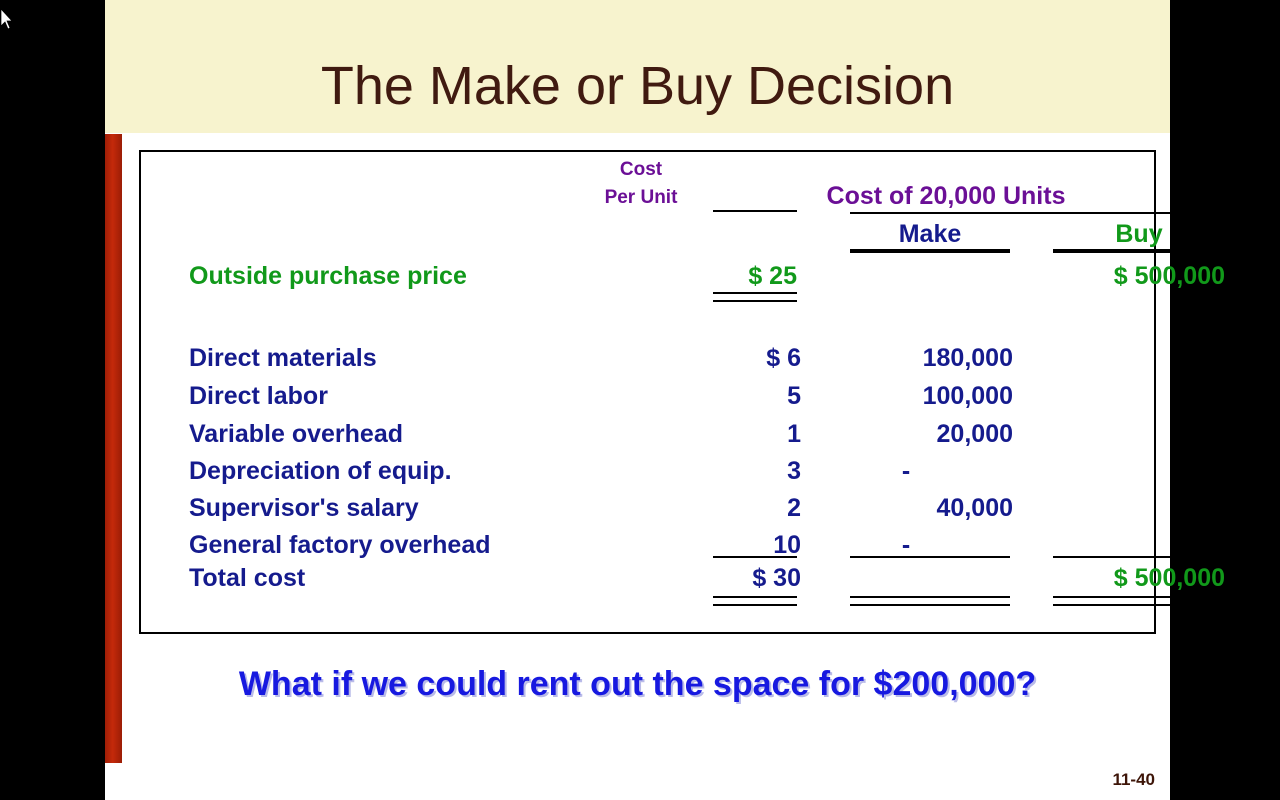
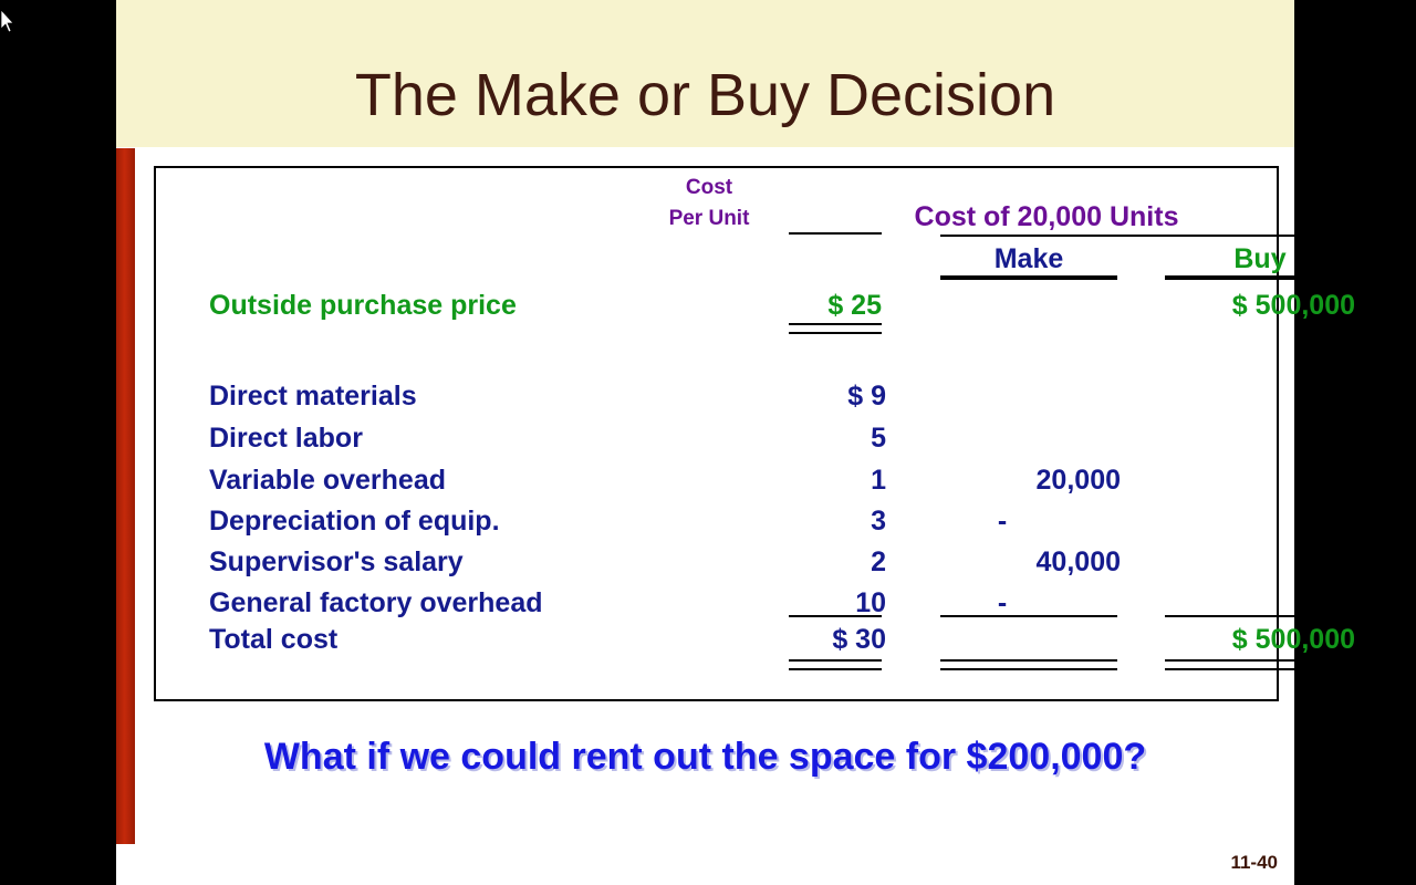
  The Make or Buy Decision
  Cost
  Per Unit
  Cost of 20,000 Units
  Make
  Buy
  Outside purchase price
  $ 25
  $ 500,000
  Direct materials
- $ 6
+ $ 9
- 180,000
  Direct labor
  5
- 100,000
  Variable overhead
  1
  20,000
  Depreciation of equip.
  3
  -
  Supervisor's salary
  2
  40,000
  General factory overhead
  10
  -
  Total cost
  $ 30
  $ 500,000
  What if we could rent out the space for $200,000?
  11-40
